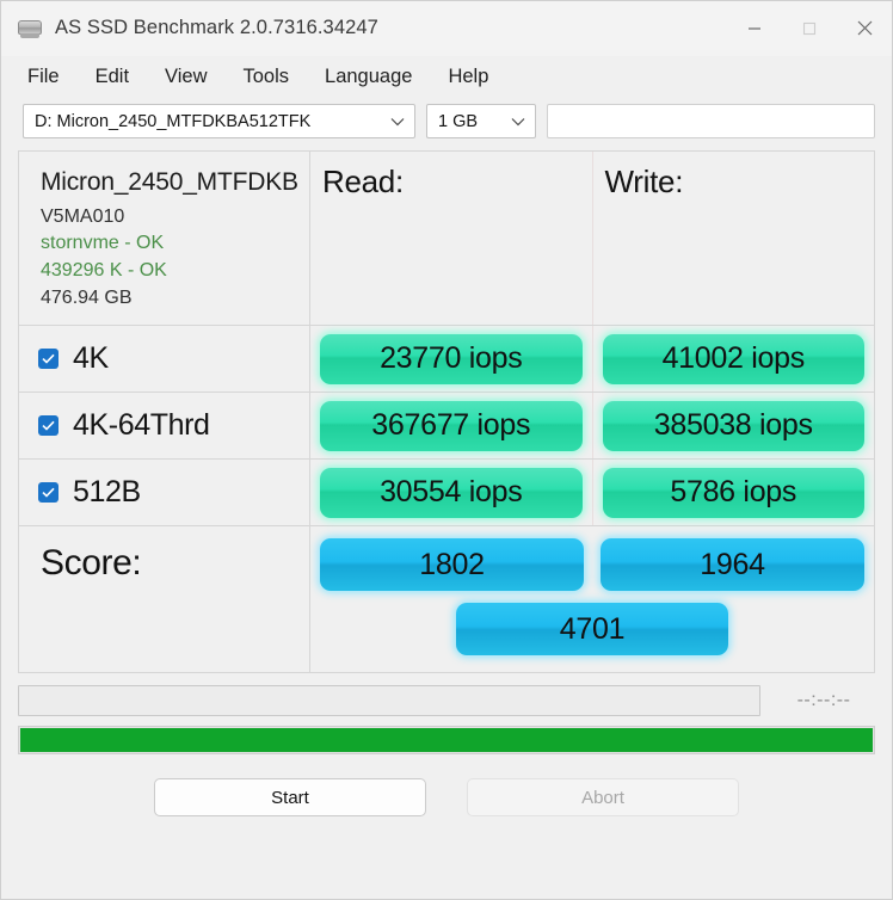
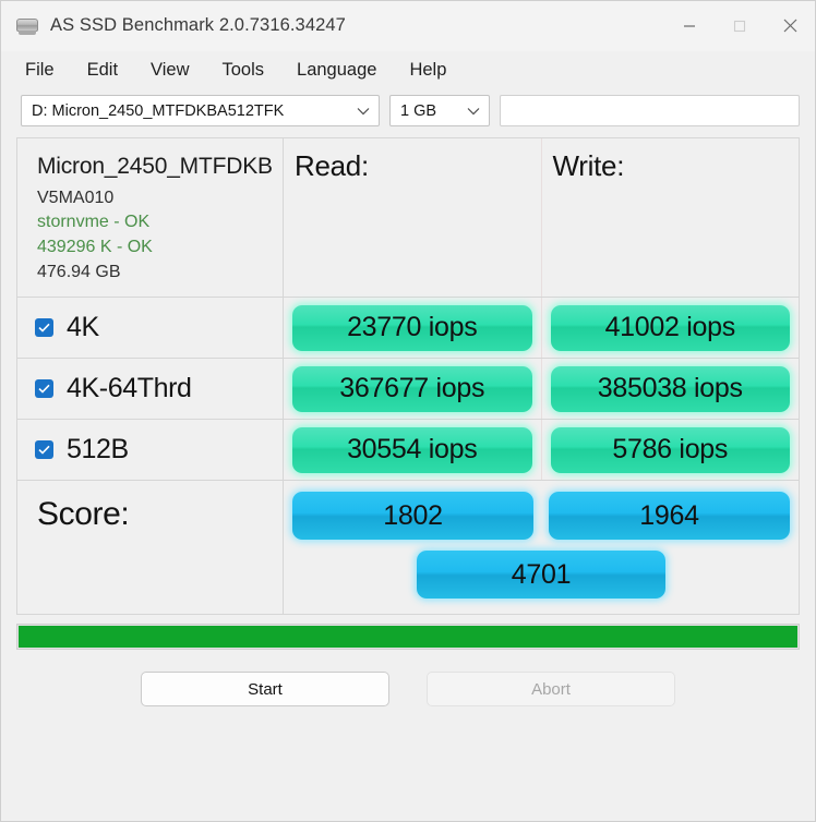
  AS SSD Benchmark 2.0.7316.34247
  File
  Edit
  View
  Tools
  Language
  Help
  D: Micron_2450_MTFDKBA512TFK
  1 GB
  Micron_2450_MTFDKB
  V5MA010
  stornvme - OK
  439296 K - OK
  476.94 GB
  Read:
  Write:
  4K
  23770 iops
  41002 iops
  4K-64Thrd
  367677 iops
  385038 iops
  512B
  30554 iops
  5786 iops
  Score:
  1802
  1964
  4701
- --:--:--
  Start
  Abort
